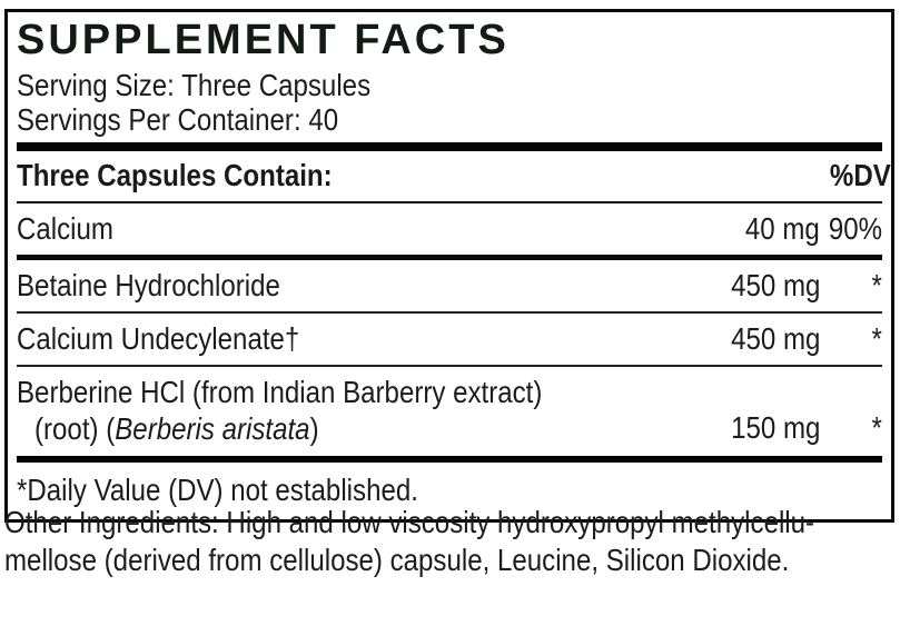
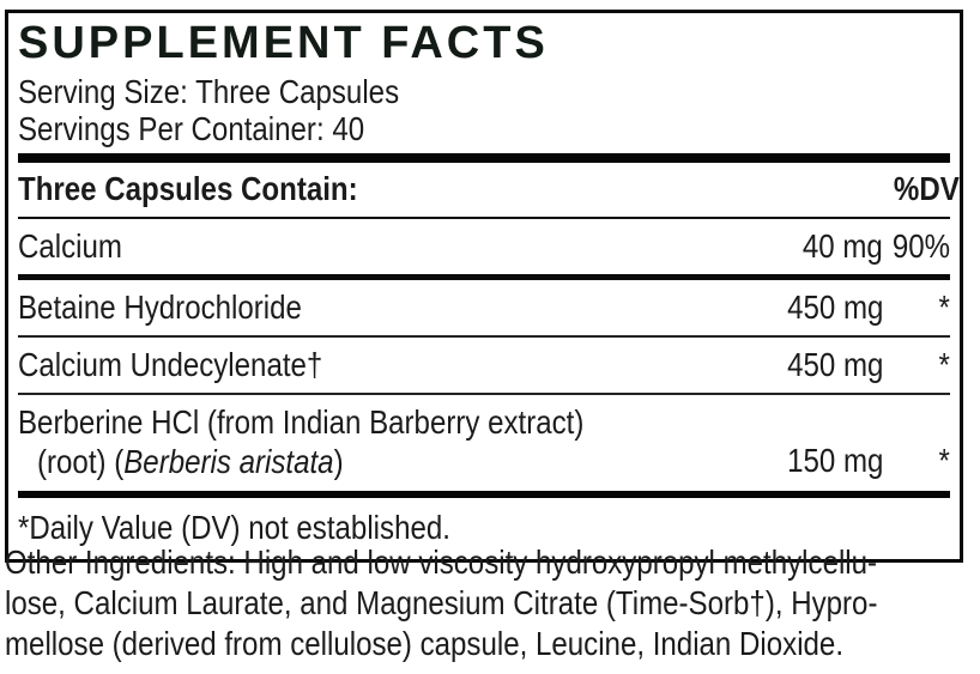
  SUPPLEMENT FACTS
  Serving Size: Three Capsules
  Servings Per Container: 40
  Three Capsules Contain:
  %DV
  Calcium
  40 mg
  90%
  Betaine Hydrochloride
  450 mg
  *
  Calcium Undecylenate†
  450 mg
  *
  Berberine HCl (from Indian Barberry extract)
  (root) (Berberis aristata)
  150 mg
  *
  *Daily Value (DV) not established.
  Other Ingredients: High and low viscosity hydroxypropyl methylcellu-
+ lose, Calcium Laurate, and Magnesium Citrate (Time-Sorb†), Hypro-
- mellose (derived from cellulose) capsule, Leucine, Silicon Dioxide.
+ mellose (derived from cellulose) capsule, Leucine, Indian Dioxide.
